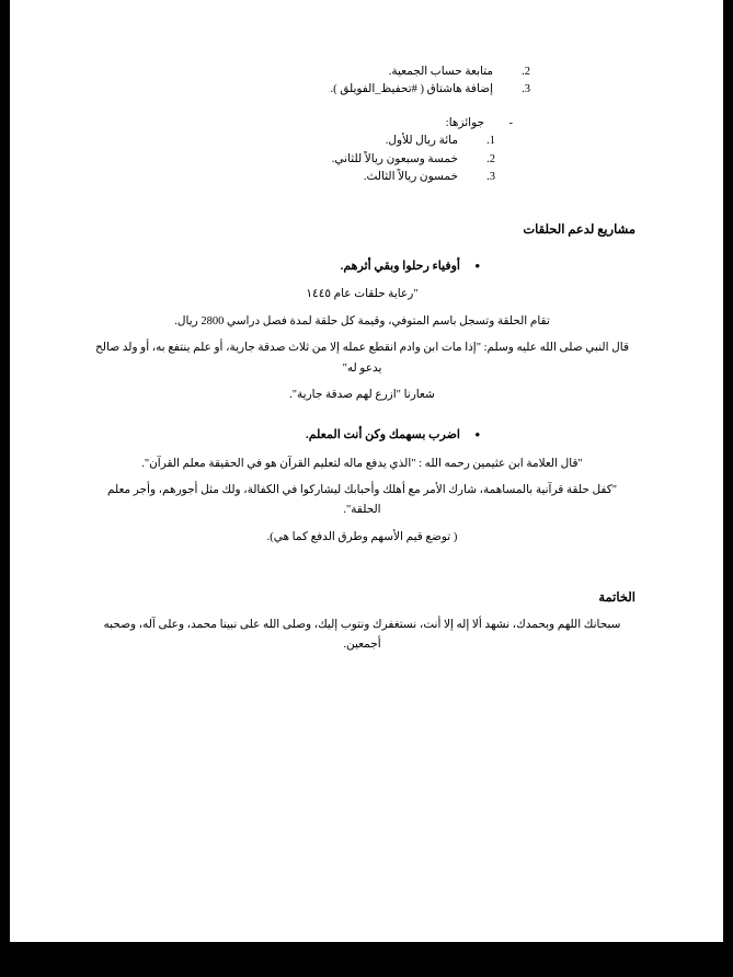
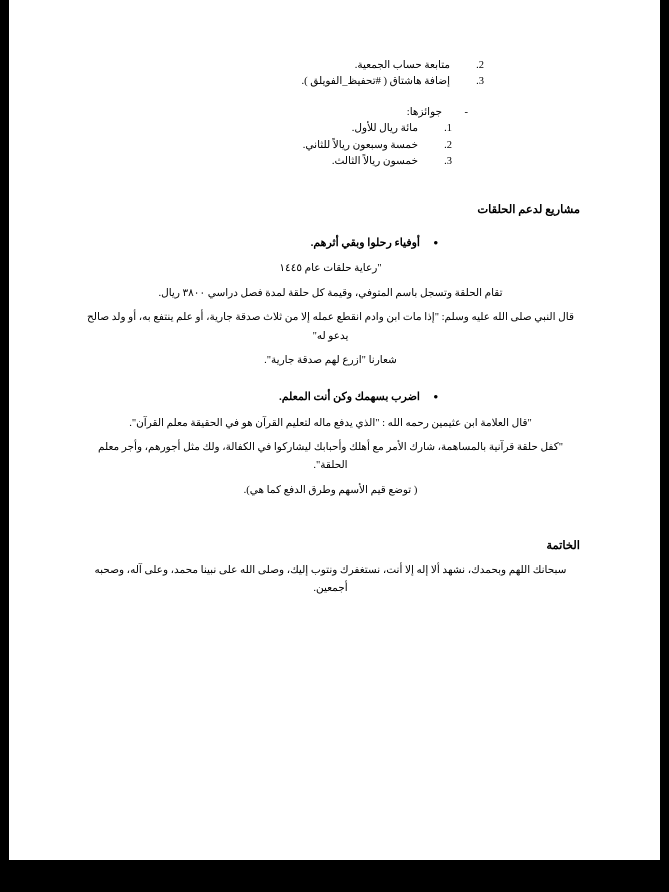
  2.
  متابعة حساب الجمعية.
  3.
  إضافة هاشتاق ( #تحفيظ_الفويلق ).
  -
  جوائزها:
  1.
  مائة ريال للأول.
  2.
  خمسة وسبعون ريالاً للثاني.
  3.
  خمسون ريالاً الثالث.
  مشاريع لدعم الحلقات
  •
  أوفياء رحلوا وبقي أثرهم.
  "رعاية حلقات عام ١٤٤٥
- تقام الحلقة وتسجل باسم المتوفي، وقيمة كل حلقة لمدة فصل دراسي 2800 ريال.
+ تقام الحلقة وتسجل باسم المتوفي، وقيمة كل حلقة لمدة فصل دراسي ٣٨٠٠ ريال.
  قال النبي صلى الله عليه وسلم: "إذا مات ابن وادم انقطع عمله إلا من ثلاث صدقة جارية، أو علم ينتفع به، أو ولد صالح يدعو له"
  شعارنا "ازرع لهم صدقة جارية".
  •
  اضرب بسهمك وكن أنت المعلم.
  "قال العلامة ابن عثيمين رحمه الله : "الذي يدفع ماله لتعليم القرآن هو في الحقيقة معلم القرآن".
  "كفل حلقة قرآنية بالمساهمة، شارك الأمر مع أهلك وأحبابك ليشاركوا في الكفالة، ولك مثل أجورهم، وأجر معلم الحلقة".
  ( توضع قيم الأسهم وطرق الدفع كما هي).
  الخاتمة
  سبحانك اللهم وبحمدك، نشهد ألا إله إلا أنت، نستغفرك ونتوب إليك، وصلى الله على نبينا محمد، وعلى آله، وصحبه أجمعين.
